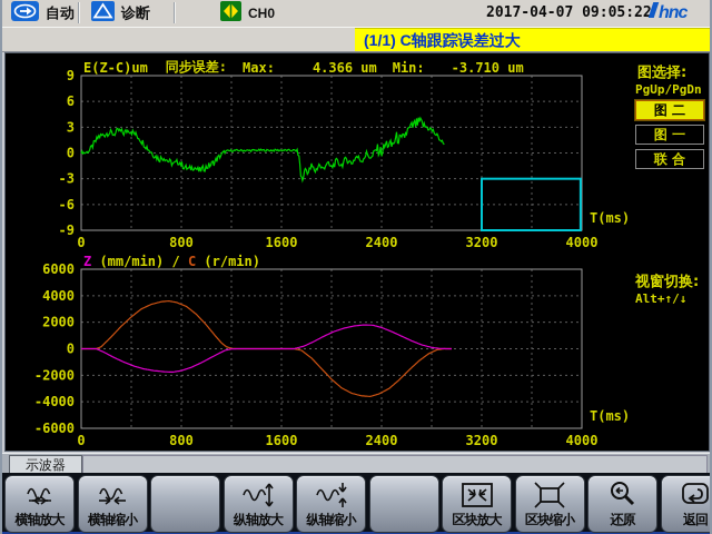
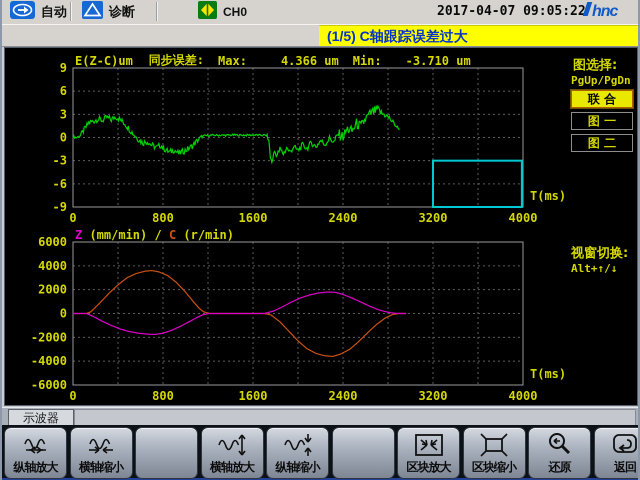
  自动
  诊断
  CH0
  2017-04-07 09:05:22
  hnc
- (1/1) C轴跟踪误差过大
+ (1/5) C轴跟踪误差过大
  9
  6
  3
  0
  -3
  -6
  -9
  0
  800
  1600
  2400
  3200
  4000
  T(ms)
  6000
  4000
  2000
  0
  -2000
  -4000
  -6000
  0
  800
  1600
  2400
  3200
  4000
  T(ms)
  E(Z-C)um
  同步误差:
  Max:
  4.366 um
  Min:
  -3.710 um
  Z
  (mm/min)
  /
  C
  (r/min)
  图选择:
  PgUp/PgDn
- 图 二
+ 联 合
  图 一
- 联 合
+ 图 二
  视窗切换:
  Alt+↑/↓
  示波器
- 横轴放大
+ 纵轴放大
  横轴缩小
- 纵轴放大
+ 横轴放大
  纵轴缩小
  区块放大
  区块缩小
  还原
  返回
